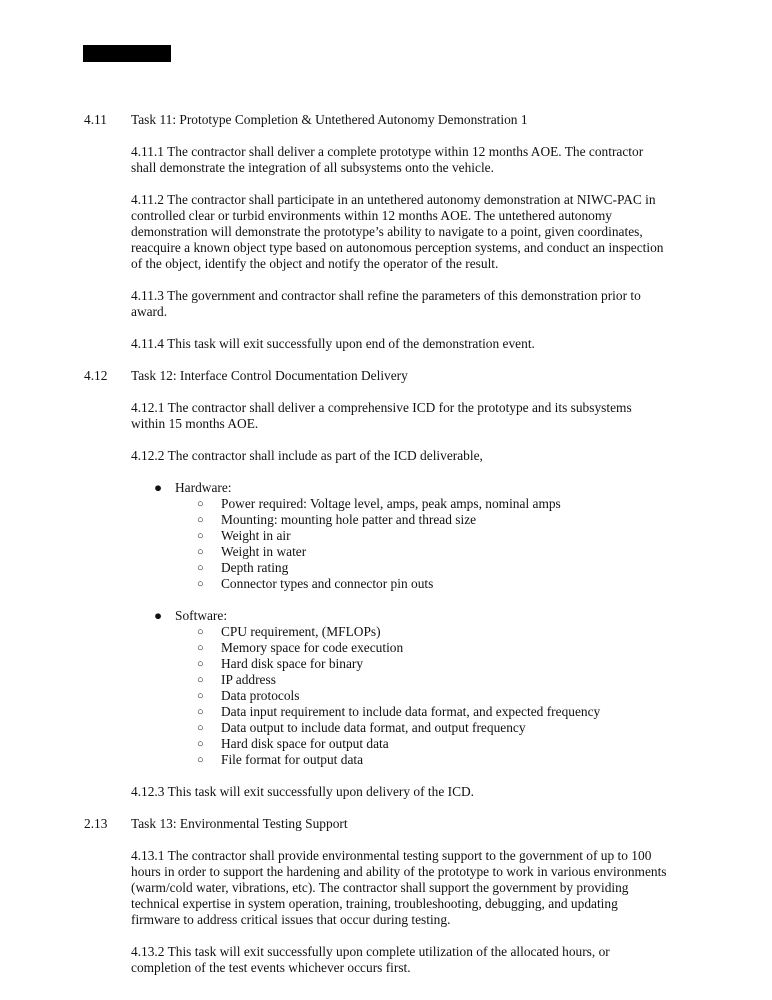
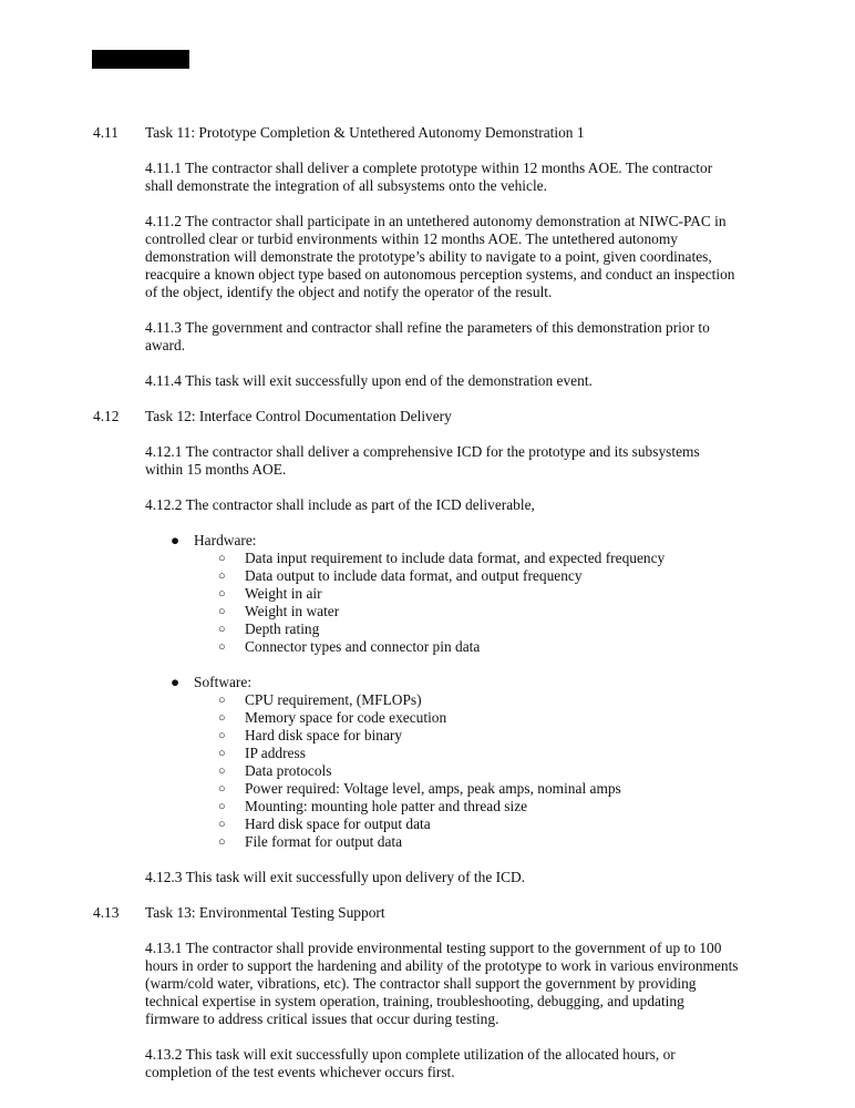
  4.11
  Task 11: Prototype Completion & Untethered Autonomy Demonstration 1
  4.11.1 The contractor shall deliver a complete prototype within 12 months AOE. The contractor
  shall demonstrate the integration of all subsystems onto the vehicle.
  4.11.2 The contractor shall participate in an untethered autonomy demonstration at NIWC-PAC in
  controlled clear or turbid environments within 12 months AOE. The untethered autonomy
  demonstration will demonstrate the prototype’s ability to navigate to a point, given coordinates,
  reacquire a known object type based on autonomous perception systems, and conduct an inspection
  of the object, identify the object and notify the operator of the result.
  4.11.3 The government and contractor shall refine the parameters of this demonstration prior to
  award.
  4.11.4 This task will exit successfully upon end of the demonstration event.
  4.12
  Task 12: Interface Control Documentation Delivery
  4.12.1 The contractor shall deliver a comprehensive ICD for the prototype and its subsystems
  within 15 months AOE.
  4.12.2 The contractor shall include as part of the ICD deliverable,
  ●
  Hardware:
  ○
- Power required: Voltage level, amps, peak amps, nominal amps
+ Data input requirement to include data format, and expected frequency
  ○
- Mounting: mounting hole patter and thread size
+ Data output to include data format, and output frequency
  ○
  Weight in air
  ○
  Weight in water
  ○
  Depth rating
  ○
- Connector types and connector pin outs
+ Connector types and connector pin data
  ●
  Software:
  ○
  CPU requirement, (MFLOPs)
  ○
  Memory space for code execution
  ○
  Hard disk space for binary
  ○
  IP address
  ○
  Data protocols
  ○
- Data input requirement to include data format, and expected frequency
+ Power required: Voltage level, amps, peak amps, nominal amps
  ○
- Data output to include data format, and output frequency
+ Mounting: mounting hole patter and thread size
  ○
  Hard disk space for output data
  ○
  File format for output data
  4.12.3 This task will exit successfully upon delivery of the ICD.
- 2.13
+ 4.13
  Task 13: Environmental Testing Support
  4.13.1 The contractor shall provide environmental testing support to the government of up to 100
  hours in order to support the hardening and ability of the prototype to work in various environments
  (warm/cold water, vibrations, etc). The contractor shall support the government by providing
  technical expertise in system operation, training, troubleshooting, debugging, and updating
  firmware to address critical issues that occur during testing.
  4.13.2 This task will exit successfully upon complete utilization of the allocated hours, or
  completion of the test events whichever occurs first.
